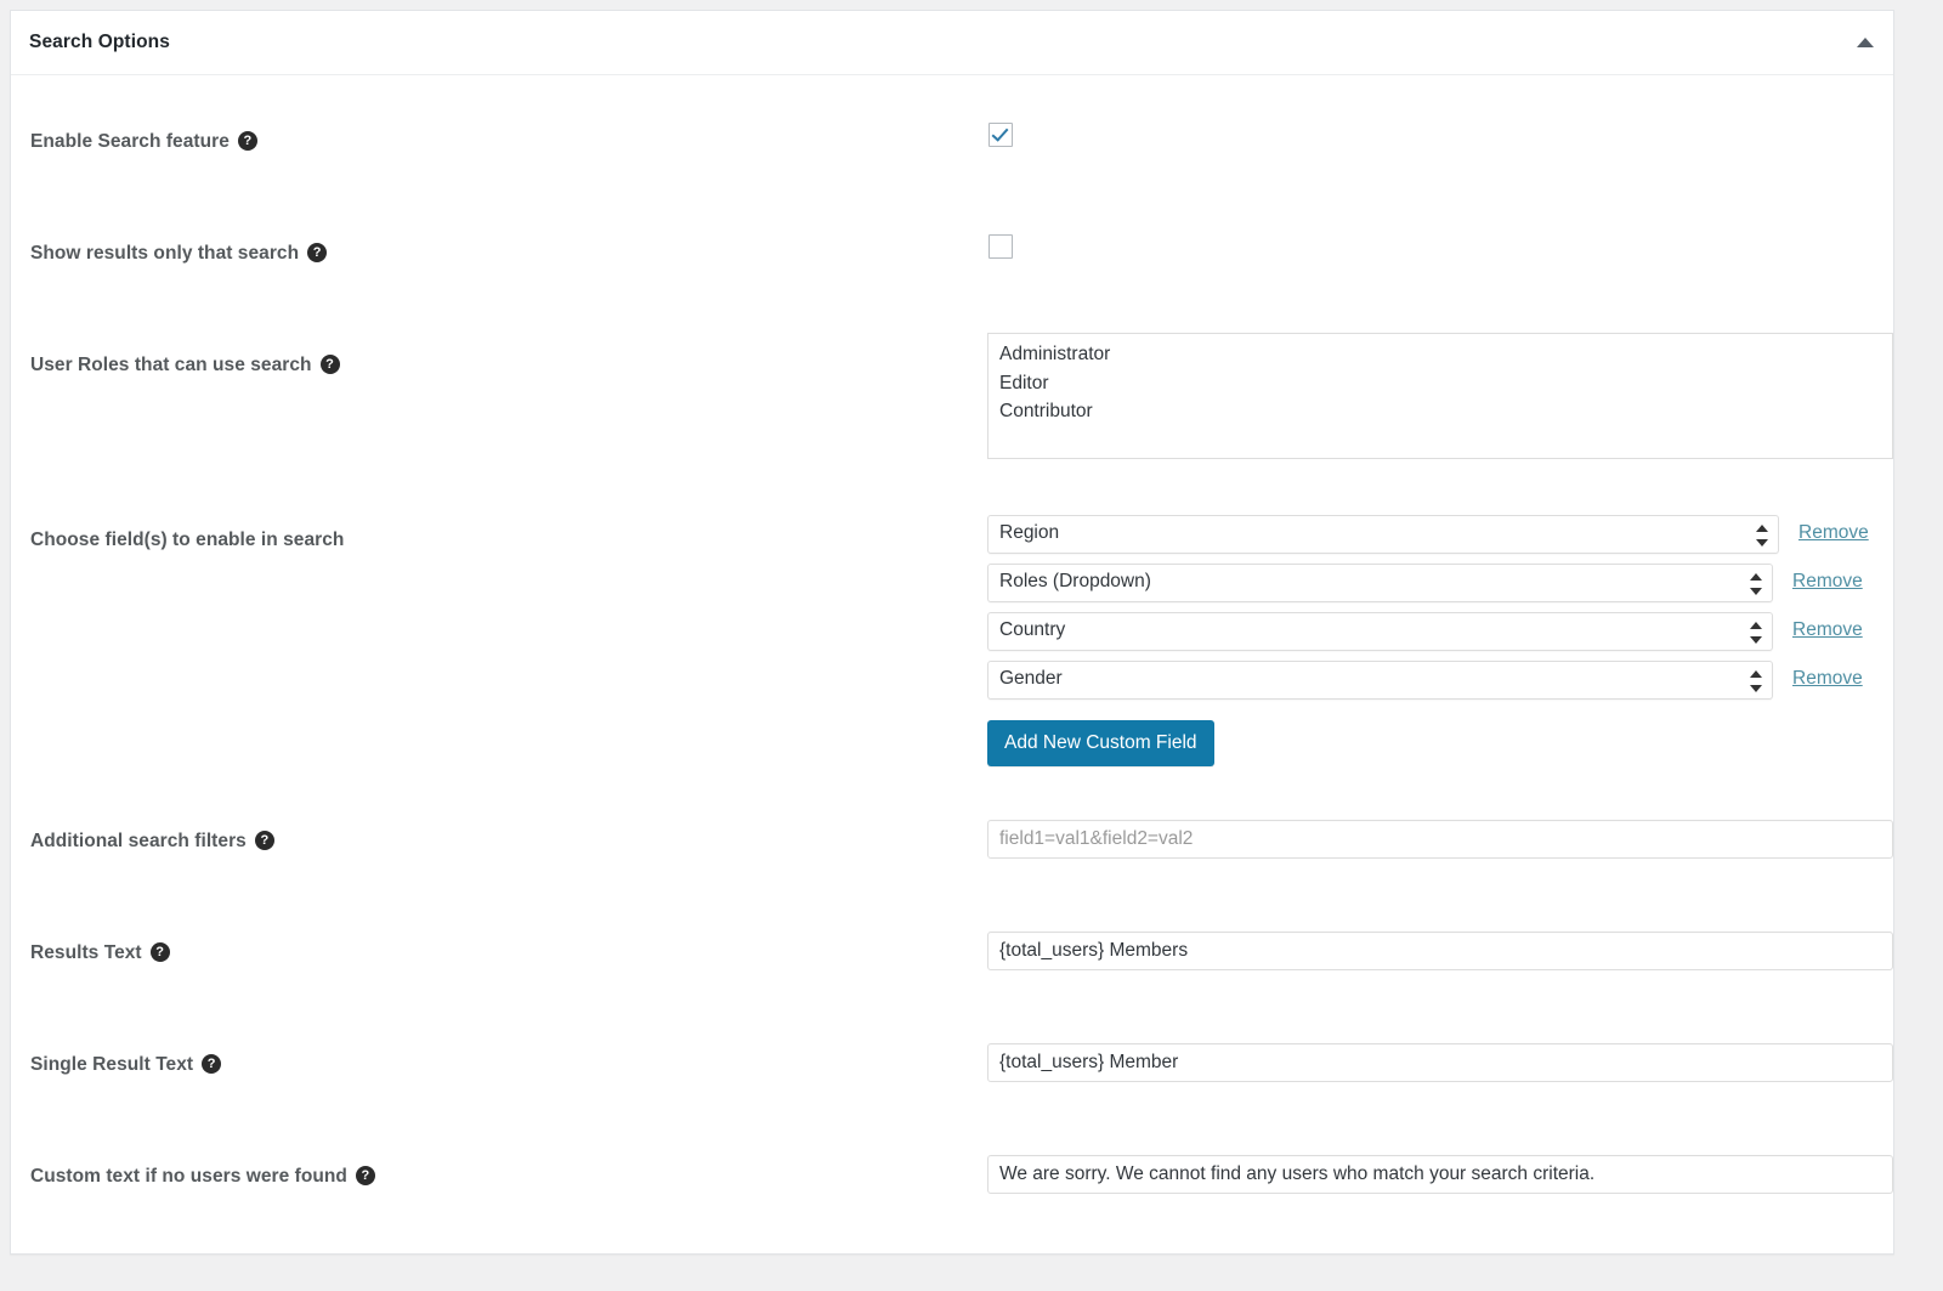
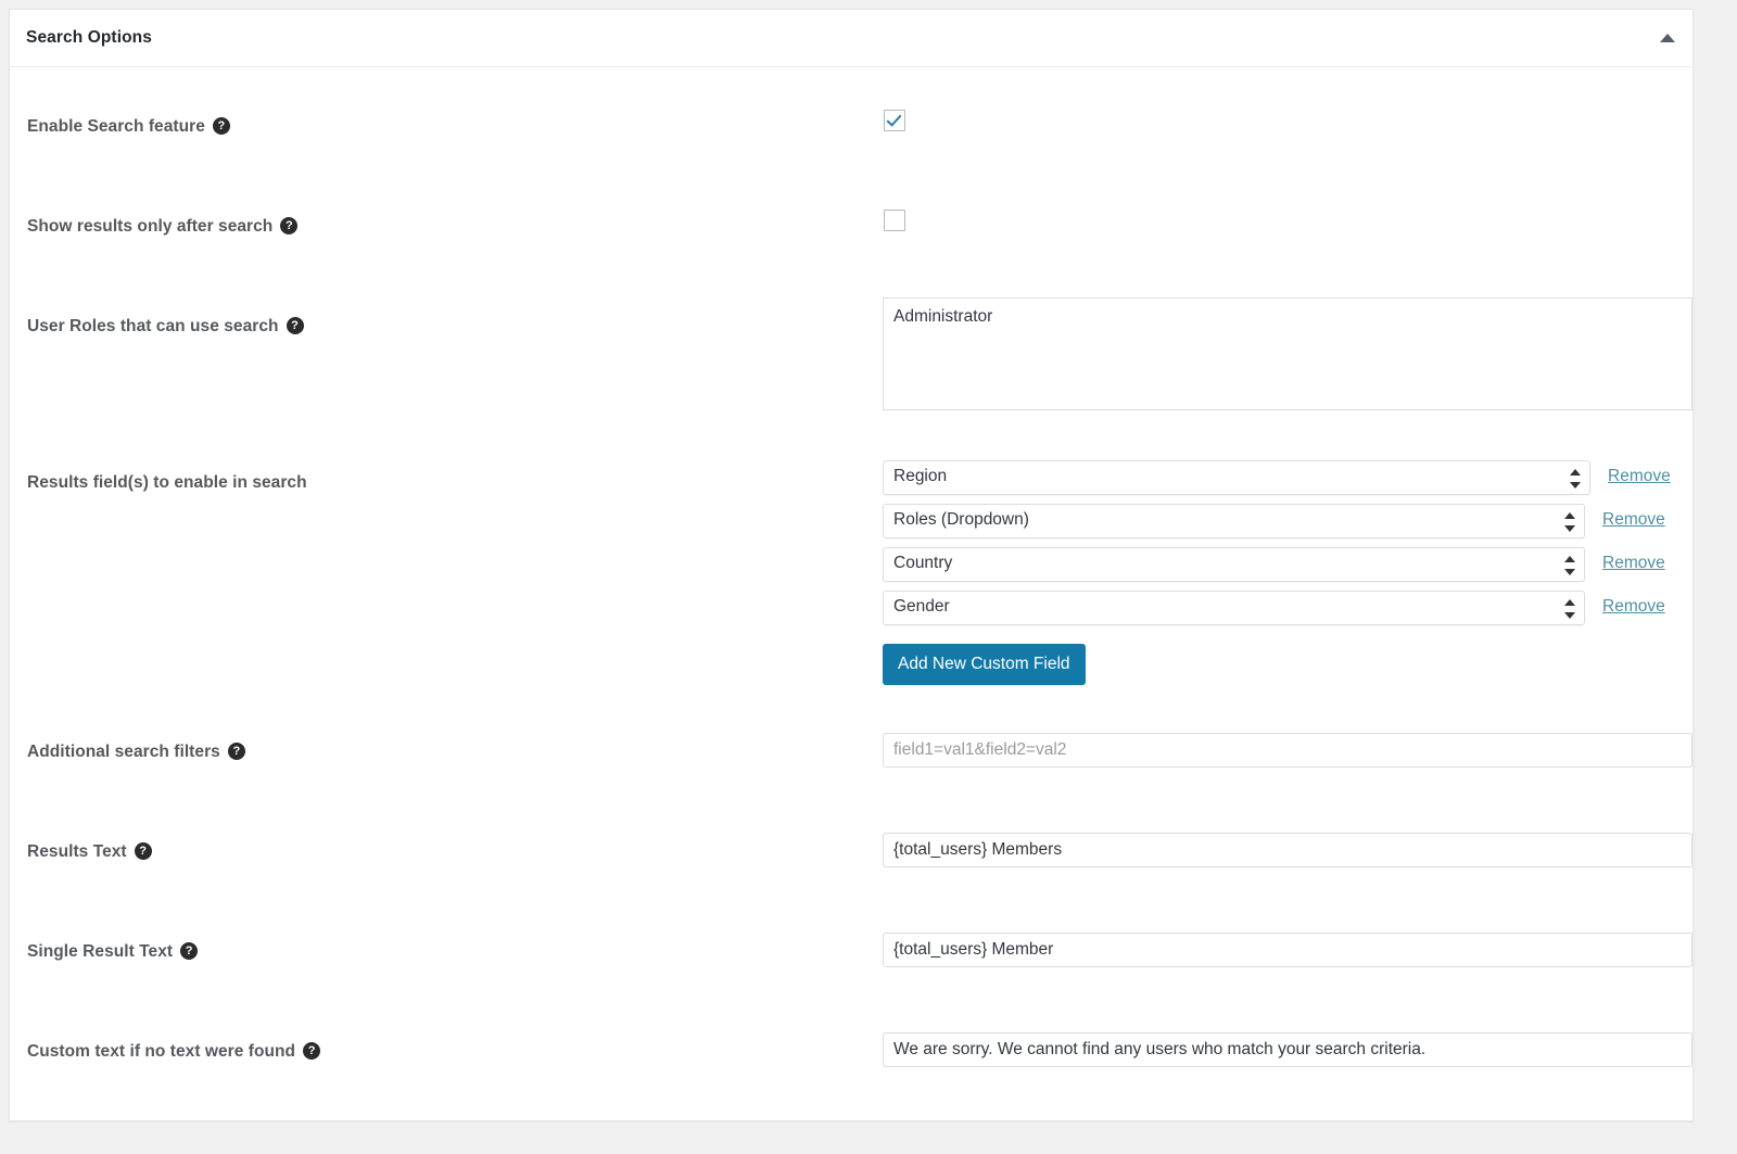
  Search Options
  Enable Search feature ?
- Show results only that search ?
+ Show results only after search ?
  User Roles that can use search ?
  Administrator
- Editor
- Contributor
- Choose field(s) to enable in search
+ Results field(s) to enable in search
  Region
  Remove
  Roles (Dropdown)
  Remove
  Country
  Remove
  Gender
  Remove
  Add New Custom Field
  Additional search filters ?
  field1=val1&field2=val2
  Results Text ?
  {total_users} Members
  Single Result Text ?
  {total_users} Member
- Custom text if no users were found ?
+ Custom text if no text were found ?
  We are sorry. We cannot find any users who match your search criteria.
